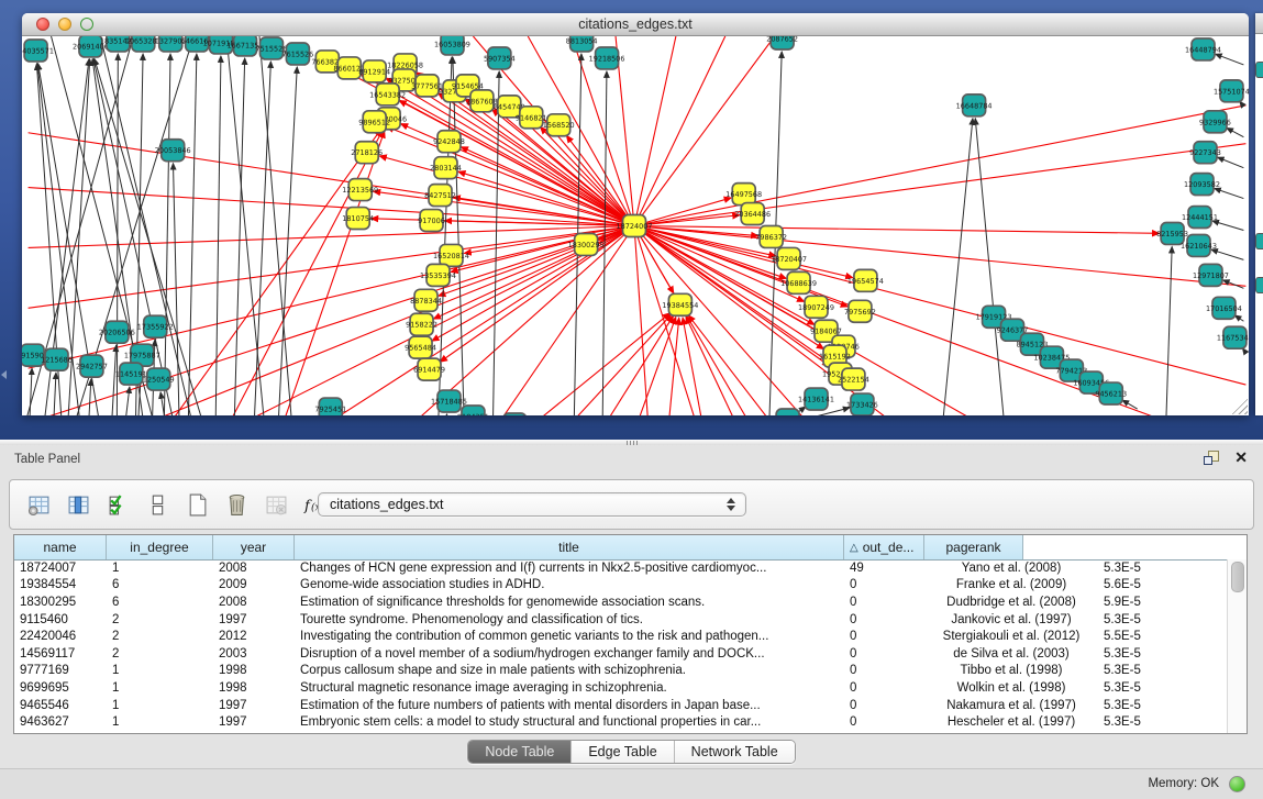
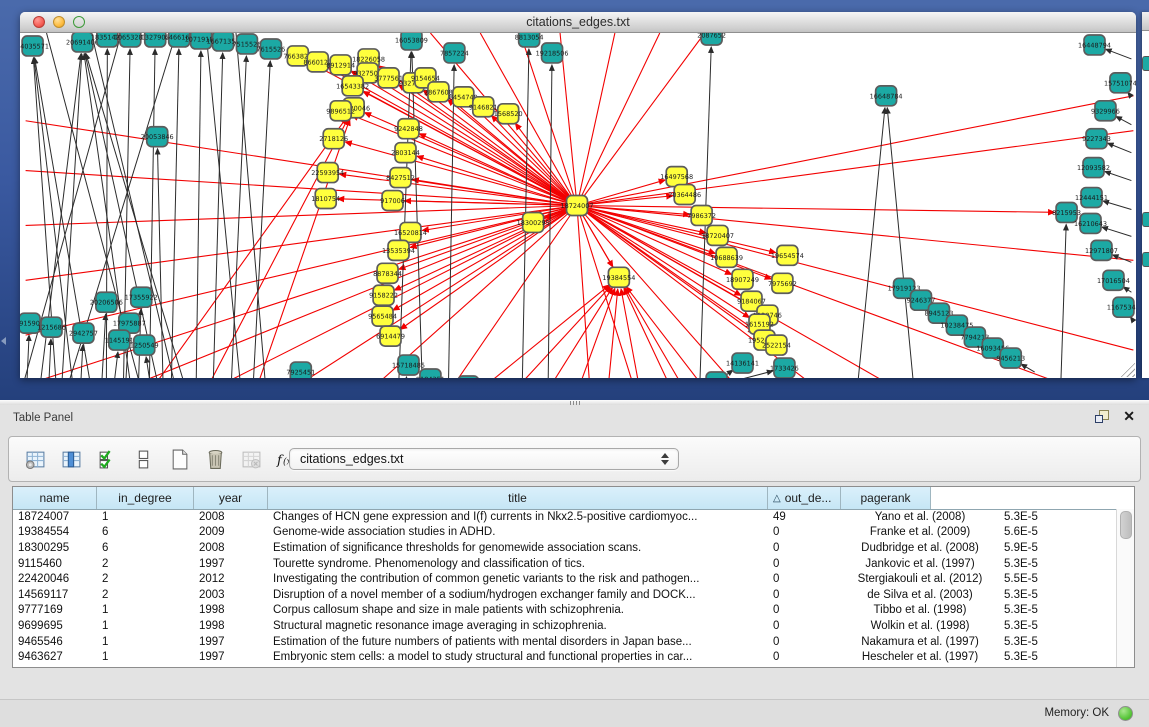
  citations_edges.txt
  18724007
  766382
  866012
  8912914
  18226058
  932750
  3777561
  9154654
  16543382
  2867608
  845474
  9146821
  1568520
  9896512
  2718126
  2803144
- 12213569
+ 22593954
  8427512
  1810754
  917006
  16520814
  13535394
  8878344
  9158222
  9565484
  6914479
  18300295
  19384554
  16497568
  20364486
  7986372
  18720407
  10688639
  18907249
  9184067
  1615192
  2522154
  19654574
  7975692
  4035571
  2069140
  1835142
  1065328
  1327902
  646616
  1071918
  1667135
  7515526
  7615526
  16053809
- 5907354
+ 7857224
  8813054
  19218506
  2087652
  16648784
  16448794
  15751074
  9329966
  9227343
  12093582
  12444151
  8215953
  16210643
  12971807
  17016504
  1167534
  17919123
  9246377
  8945123
  10238475
  779421
  160934
  9456213
  91590
  1215686
  2942757
  20206506
  17975887
  1145191
  1250549
  17355922
  20053846
  7925451
  15718485
  14136141
  1733426
  Table Panel
  ✕
  f
  citations_edges.txt
  name
  in_degree
  year
  title
  △
  out_de...
  pagerank
  18724007
  1
  2008
  Changes of HCN gene expression and I(f) currents in Nkx2.5-positive cardiomyoc...
  49
  Yano et al. (2008)
  5.3E-5
  19384554
  6
  2009
  Genome-wide association studies in ADHD.
  0
  Franke et al. (2009)
  5.6E-5
  18300295
  6
  2008
  Estimation of significance thresholds for genomewide association scans.
  0
  Dudbridge et al. (2008)
  5.9E-5
  9115460
  2
  1997
  Tourette syndrome. Phenomenology and classification of tics.
  0
  Jankovic et al. (1997)
  5.3E-5
  22420046
  2
  2012
  Investigating the contribution of common genetic variants to the risk and pathogen...
  0
  Stergiakouli et al. (2012)
  5.5E-5
  14569117
  2
  2003
  Disruption of a novel member of a sodium/hydrogen exchanger family and DOCK...
  0
  de Silva et al. (2003)
  5.3E-5
  9777169
  1
  1998
  Corpus callosum shape and size in male patients with schizophrenia.
  0
  Tibbo et al. (1998)
  5.3E-5
  9699695
  1
  1998
  Structural magnetic resonance image averaging in schizophrenia.
  0
  Wolkin et al. (1998)
  5.3E-5
  9465546
  1
  1997
  Estimation of the future numbers of patients with mental disorders in Japan base...
  0
  Nakamura et al. (1997)
  5.3E-5
  9463627
  1
  1997
  Embryonic stem cells: a model to study structural and functional properties in car...
  0
  Hescheler et al. (1997)
  5.3E-5
- Node Table
- Edge Table
- Network Table
  Memory: OK
